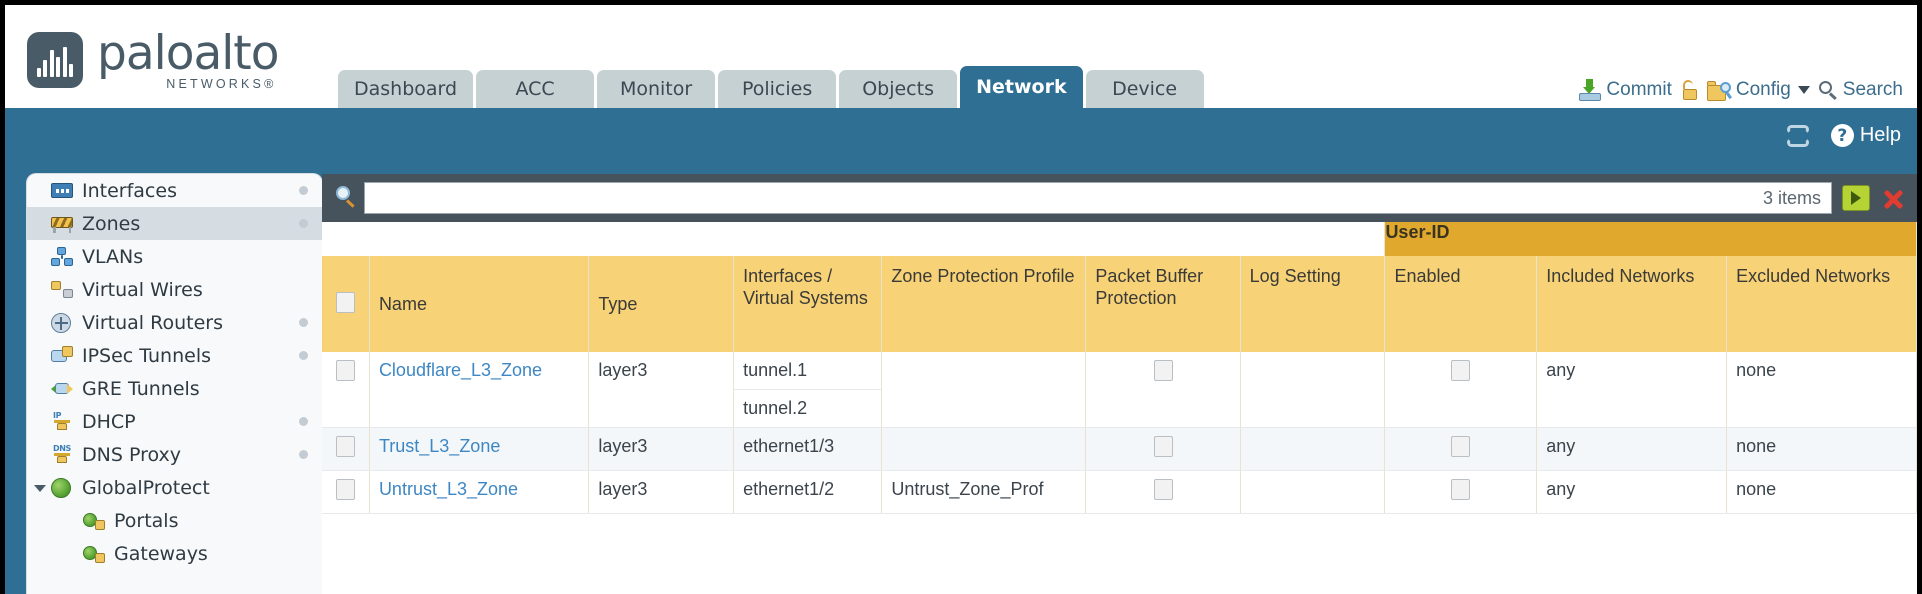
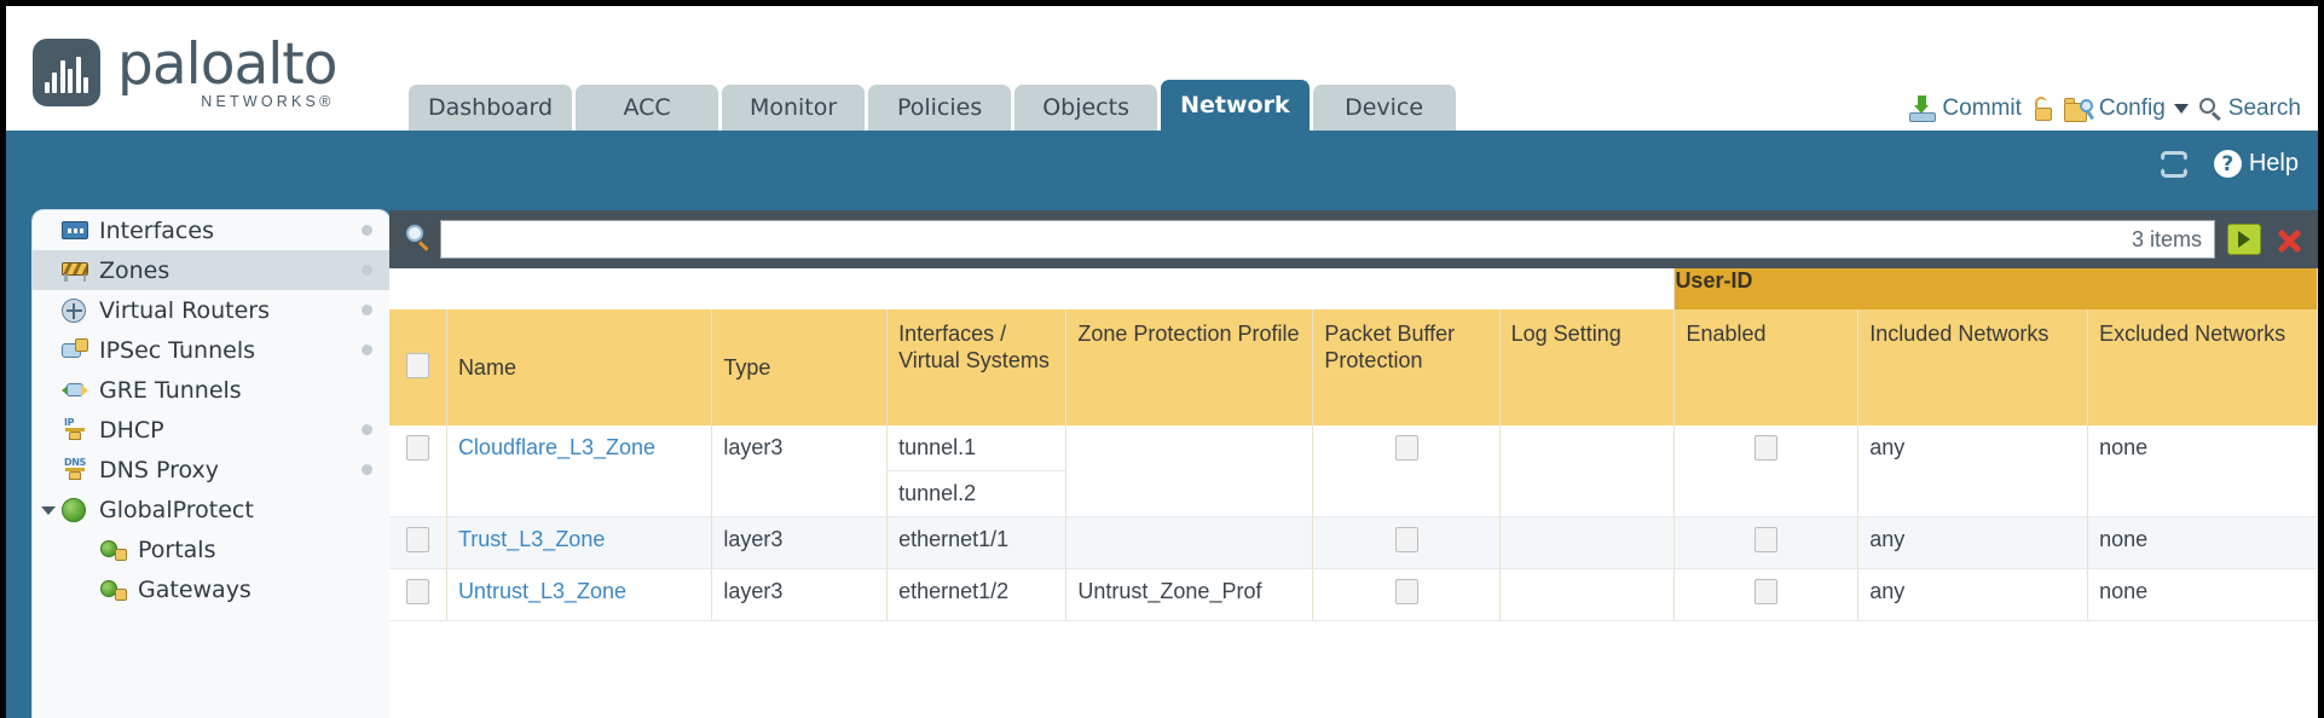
  paloalto
  NETWORKS®
  Dashboard
  ACC
  Monitor
  Policies
  Objects
  Network
  Device
  Commit
  Config
  Search
  ?
  Help
  Interfaces
  Zones
- VLANs
- Virtual Wires
  Virtual Routers
  IPSec Tunnels
  GRE Tunnels
  IP
  DHCP
  DNS
  DNS Proxy
  GlobalProtect
  Portals
  Gateways
  3 items
  	User-ID
  	Name	Type	Interfaces / Virtual Systems	Zone Protection Profile	Packet Buffer Protection	Log Setting	Enabled	Included Networks	Excluded Networks
  	Cloudflare_L3_Zone	layer3	tunnel.1 tunnel.2					any	none
- 	Trust_L3_Zone	layer3	ethernet1/3					any	none
+ 	Trust_L3_Zone	layer3	ethernet1/1					any	none
  	Untrust_L3_Zone	layer3	ethernet1/2	Untrust_Zone_Prof				any	none
